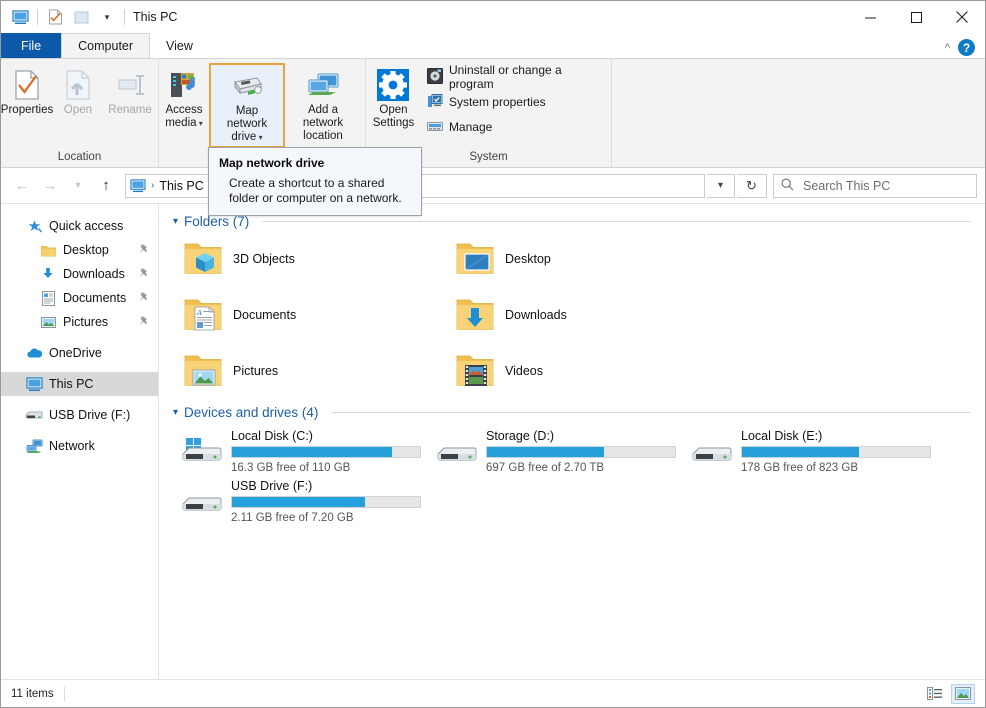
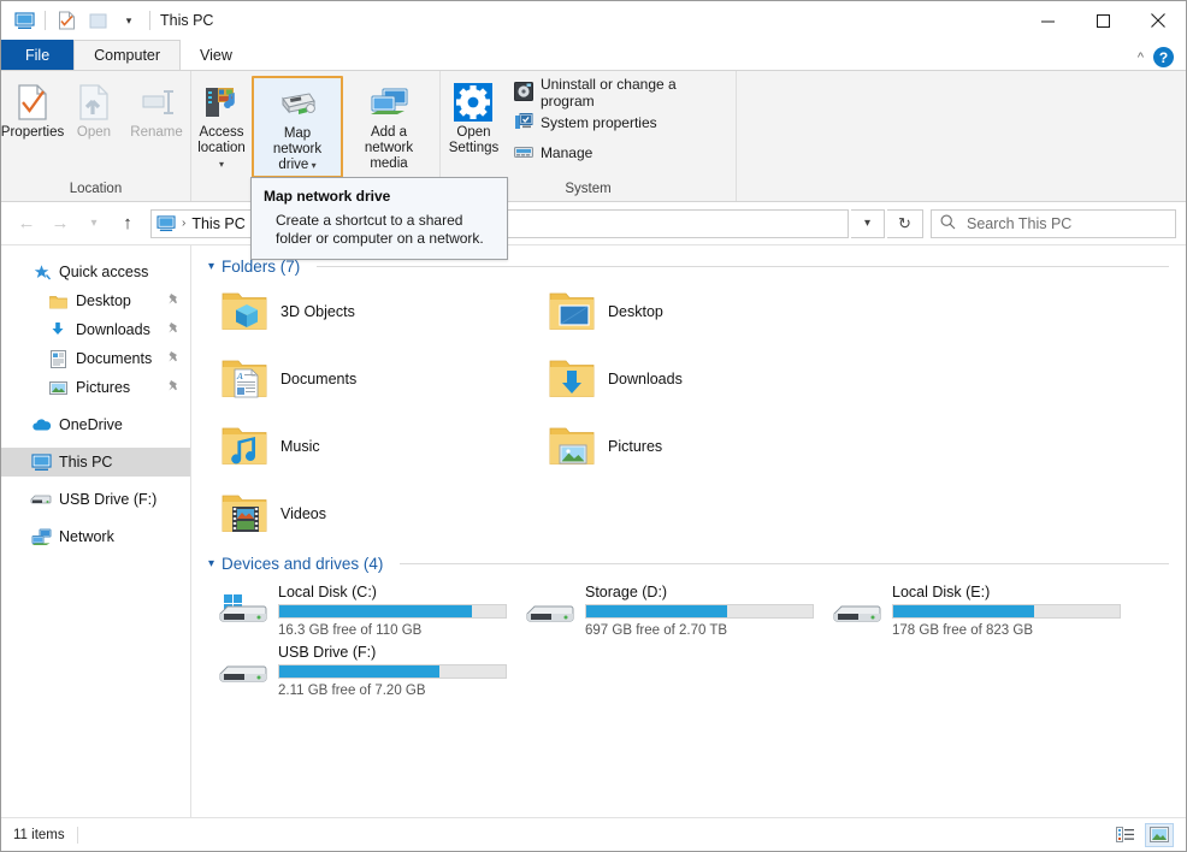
  ▾
  This PC
  File
  Computer
  View
  ^
  ?
  Properties
  Open
  Rename
  Location
  Access
- media ▾
+ location ▾
  Map network
  drive ▾
  Add a network
- location
+ media
  Open
  Settings
  Uninstall or change a program
  System properties
  Manage
  System
  ←
  →
  ▾
  ↑
  ›
  This PC
  ▾
  ↻
  Search This PC
  Quick access
  Desktop
  Downloads
  Documents
  Pictures
  OneDrive
  This PC
  USB Drive (F:)
  Network
  ▾
  Folders (7)
  3D Objects
  Desktop
  A
  Documents
  Downloads
+ Music
  Pictures
  Videos
  ▾
  Devices and drives (4)
  Local Disk (C:)
  16.3 GB free of 110 GB
  Storage (D:)
  697 GB free of 2.70 TB
  Local Disk (E:)
  178 GB free of 823 GB
  USB Drive (F:)
  2.11 GB free of 7.20 GB
  11 items
  Map network drive
  Create a shortcut to a shared folder or computer on a network.
